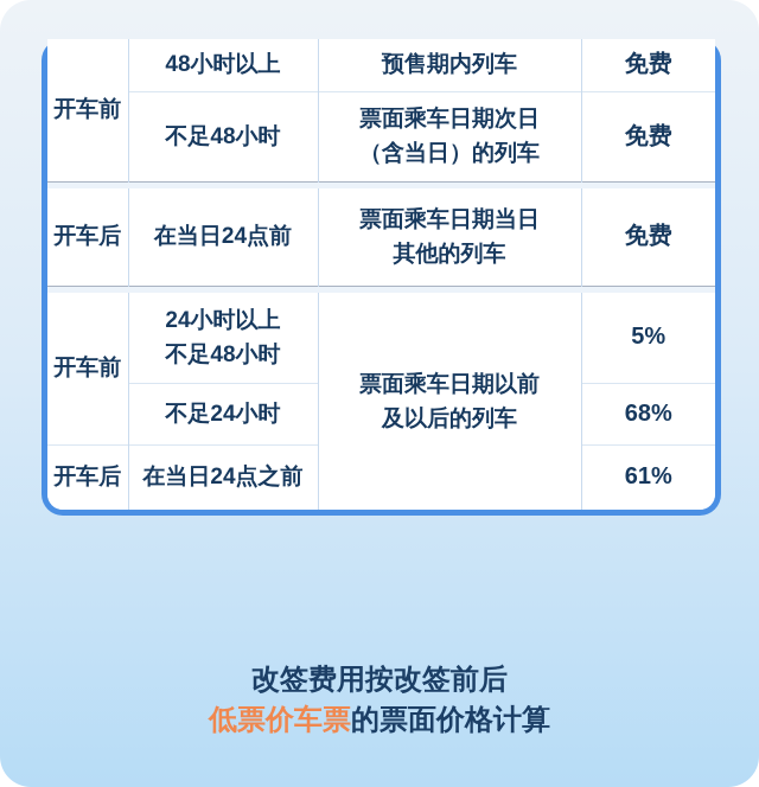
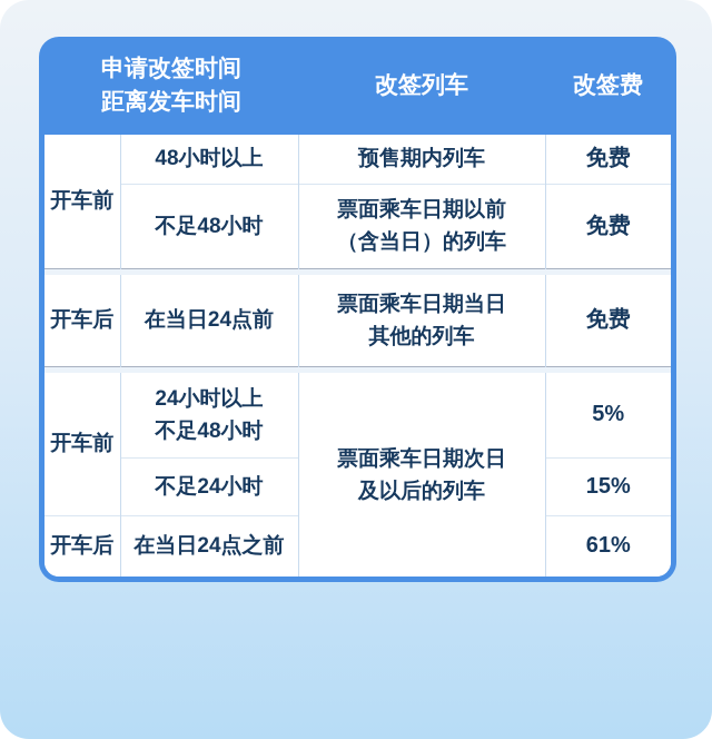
+ 申请改签时间
+ 距离发车时间
+ 改签列车
+ 改签费
  开车前	48小时以上	预售期内列车	免费
- 不足48小时	票面乘车日期次日 （含当日）的列车	免费
+ 不足48小时	票面乘车日期以前 （含当日）的列车	免费
  开车后	在当日24点前	票面乘车日期当日 其他的列车	免费
- 开车前	24小时以上 不足48小时	票面乘车日期以前 及以后的列车	5%
+ 开车前	24小时以上 不足48小时	票面乘车日期次日 及以后的列车	5%
- 不足24小时	68%
+ 不足24小时	15%
  开车后	在当日24点之前	61%
- 改签费用按改签前后
- 低票价车票的票面价格计算
